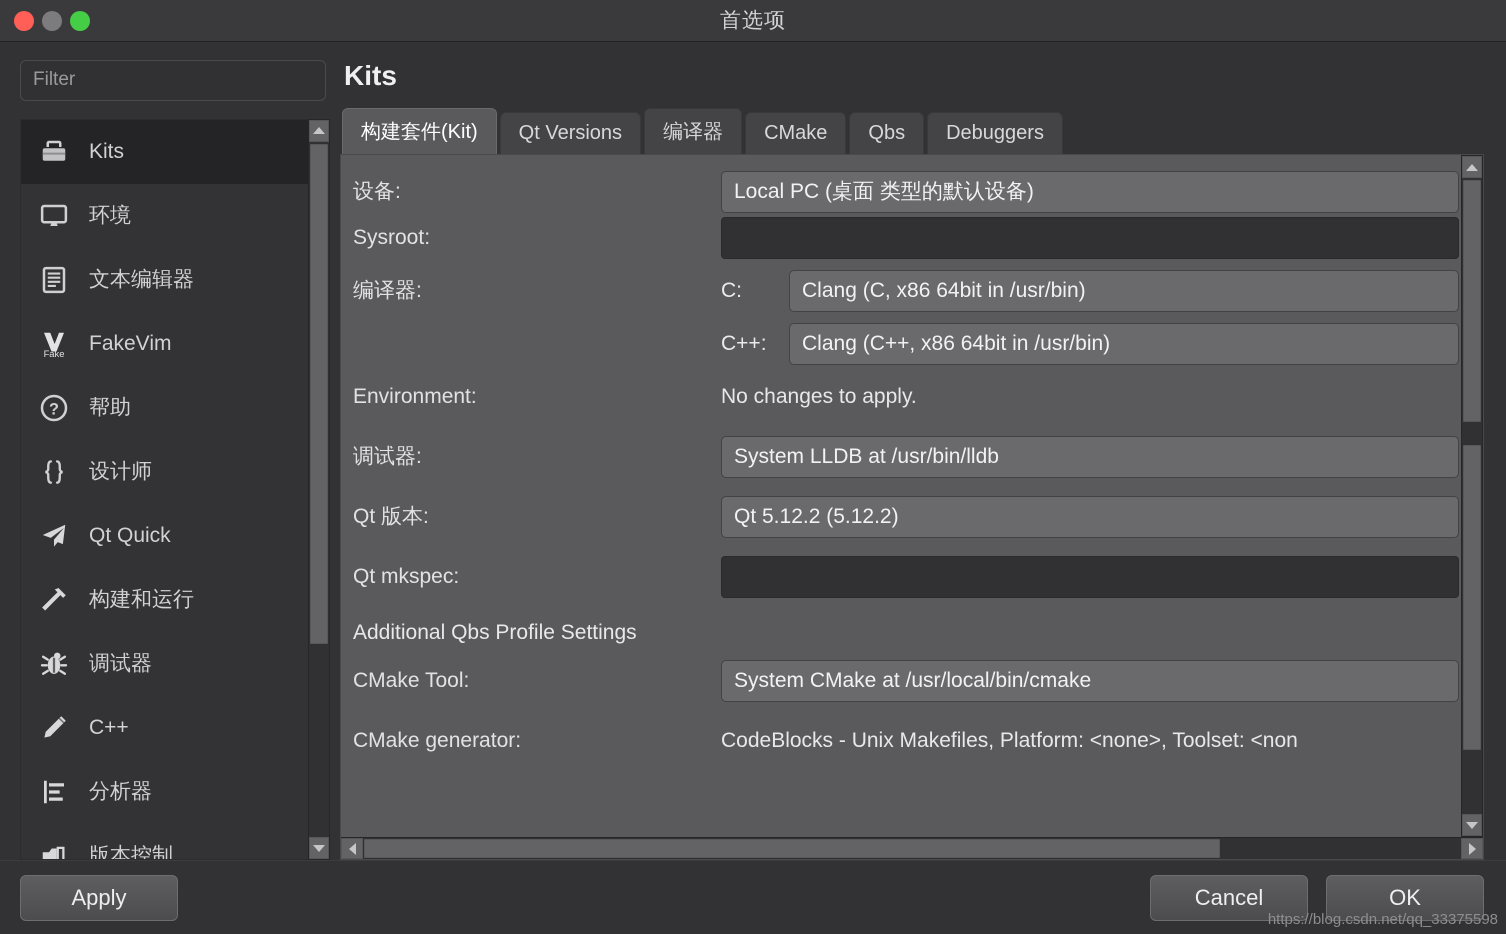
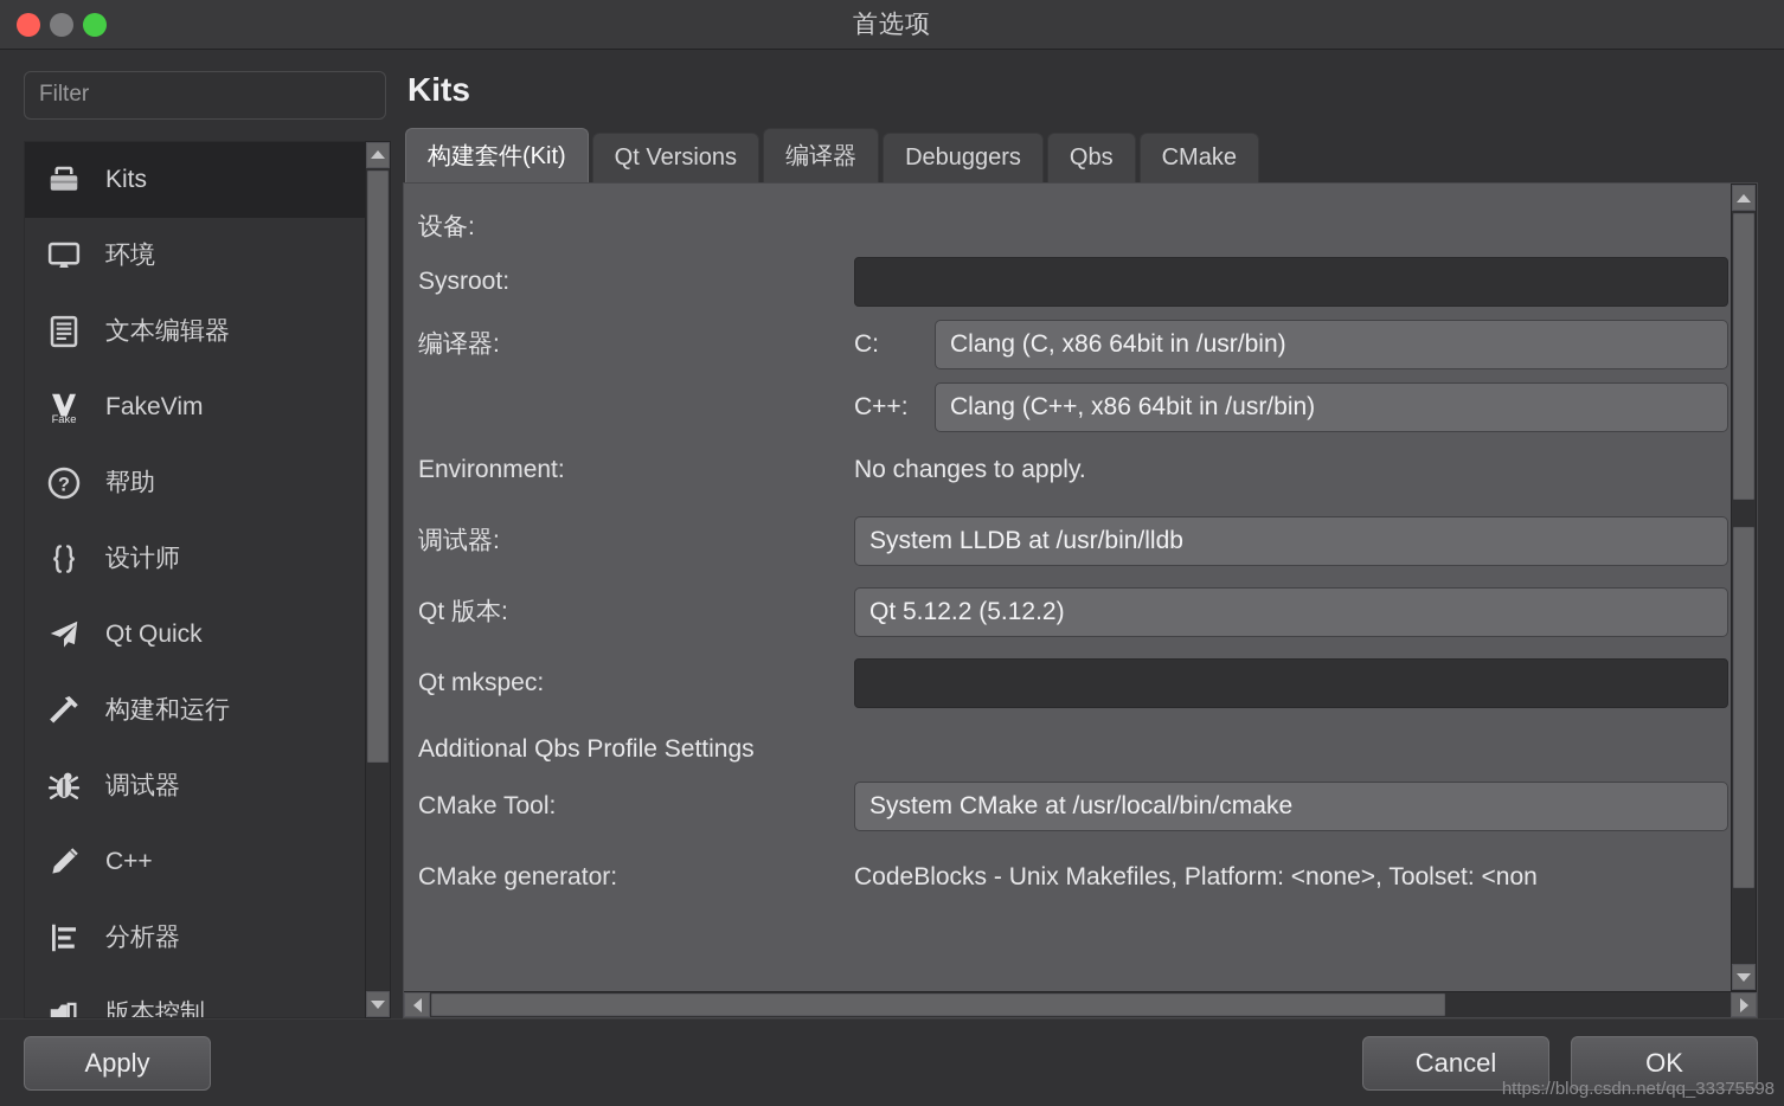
  首选项
  Filter
  Kits
  环境
  文本编辑器
  Fake
  FakeVim
  ?
  帮助
  设计师
  Qt Quick
  构建和运行
  调试器
  C++
  分析器
  版本控制
  Kits
  构建套件(Kit)
  Qt Versions
  编译器
- CMake
+ Debuggers
  Qbs
- Debuggers
+ CMake
  设备:
- Local PC (桌面 类型的默认设备)
  Sysroot:
  编译器:
  C:
  Clang (C, x86 64bit in /usr/bin)
  C++:
  Clang (C++, x86 64bit in /usr/bin)
  Environment:
  No changes to apply.
  调试器:
  System LLDB at /usr/bin/lldb
  Qt 版本:
  Qt 5.12.2 (5.12.2)
  Qt mkspec:
  Additional Qbs Profile Settings
  CMake Tool:
  System CMake at /usr/local/bin/cmake
  CMake generator:
  CodeBlocks - Unix Makefiles, Platform: <none>, Toolset: <non
  Apply
  Cancel
  OK
  https://blog.csdn.net/qq_33375598
